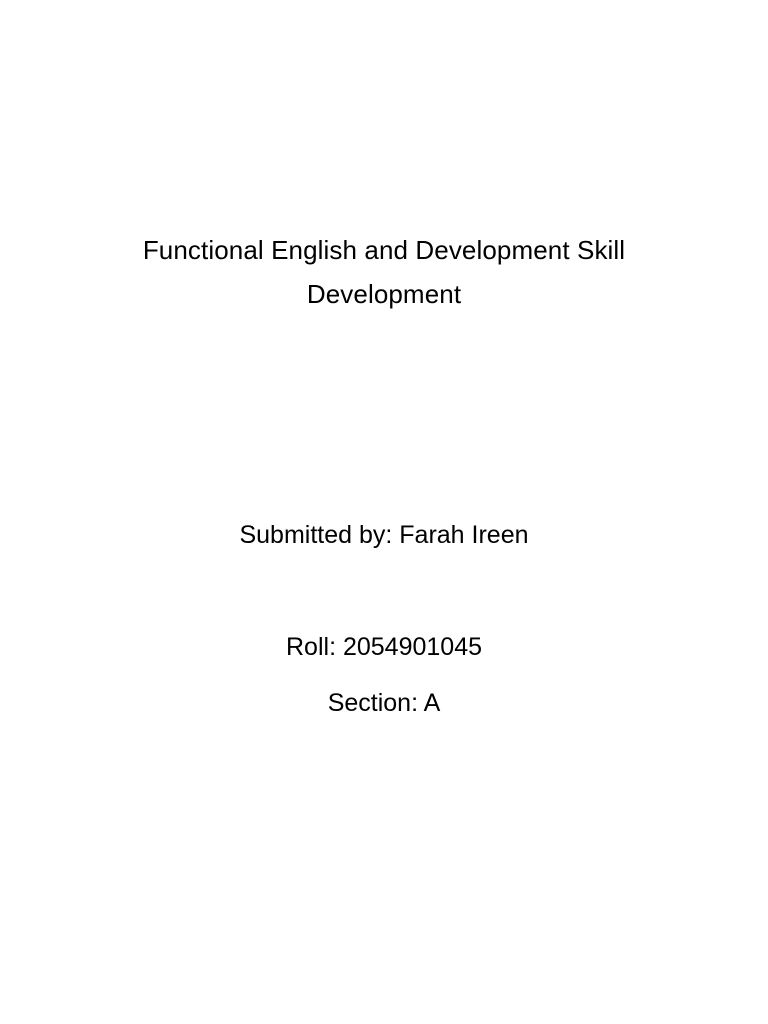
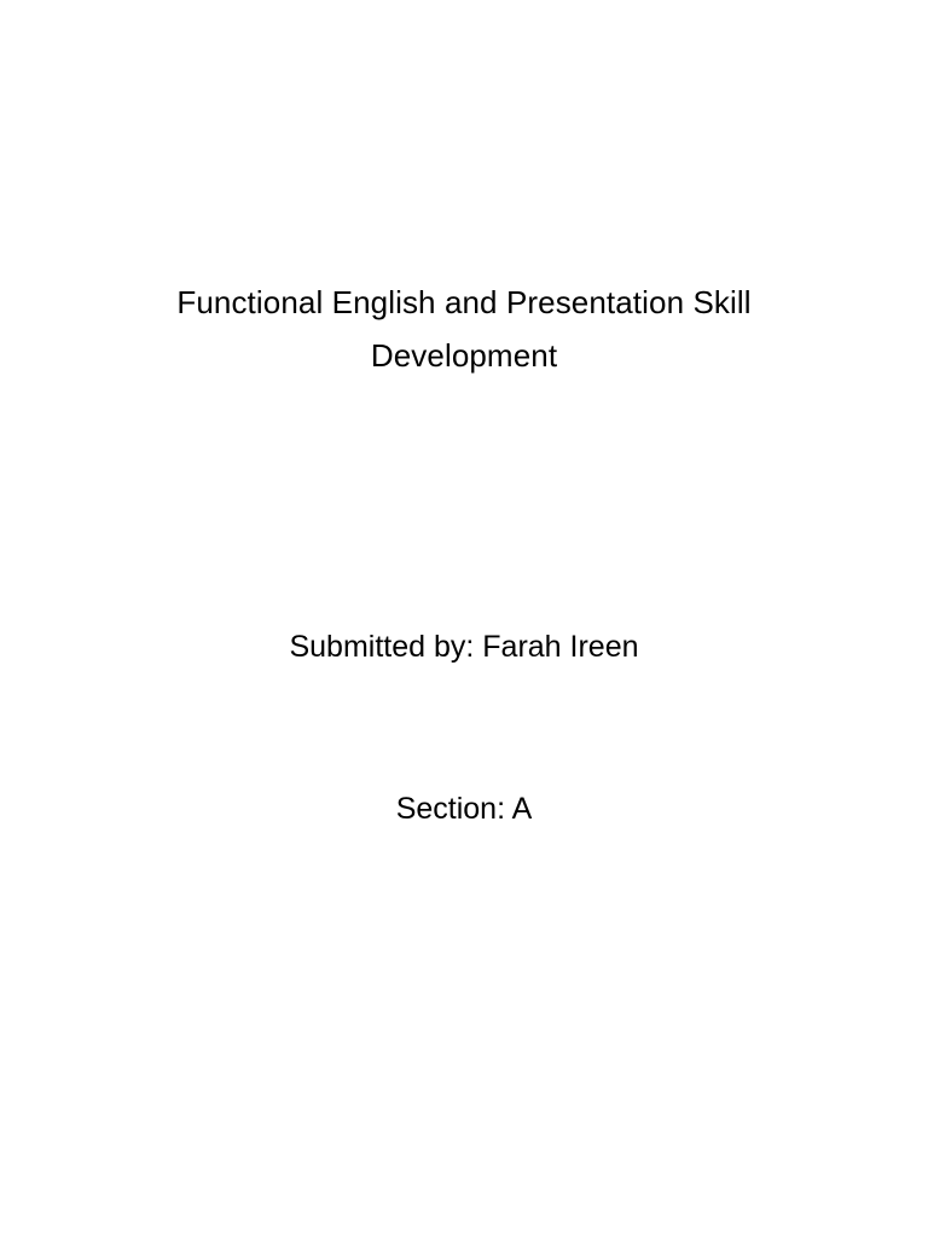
- Functional English and Development Skill Development
+ Functional English and Presentation Skill Development
  Submitted by: Farah Ireen
- Roll: 2054901045
  Section: A
